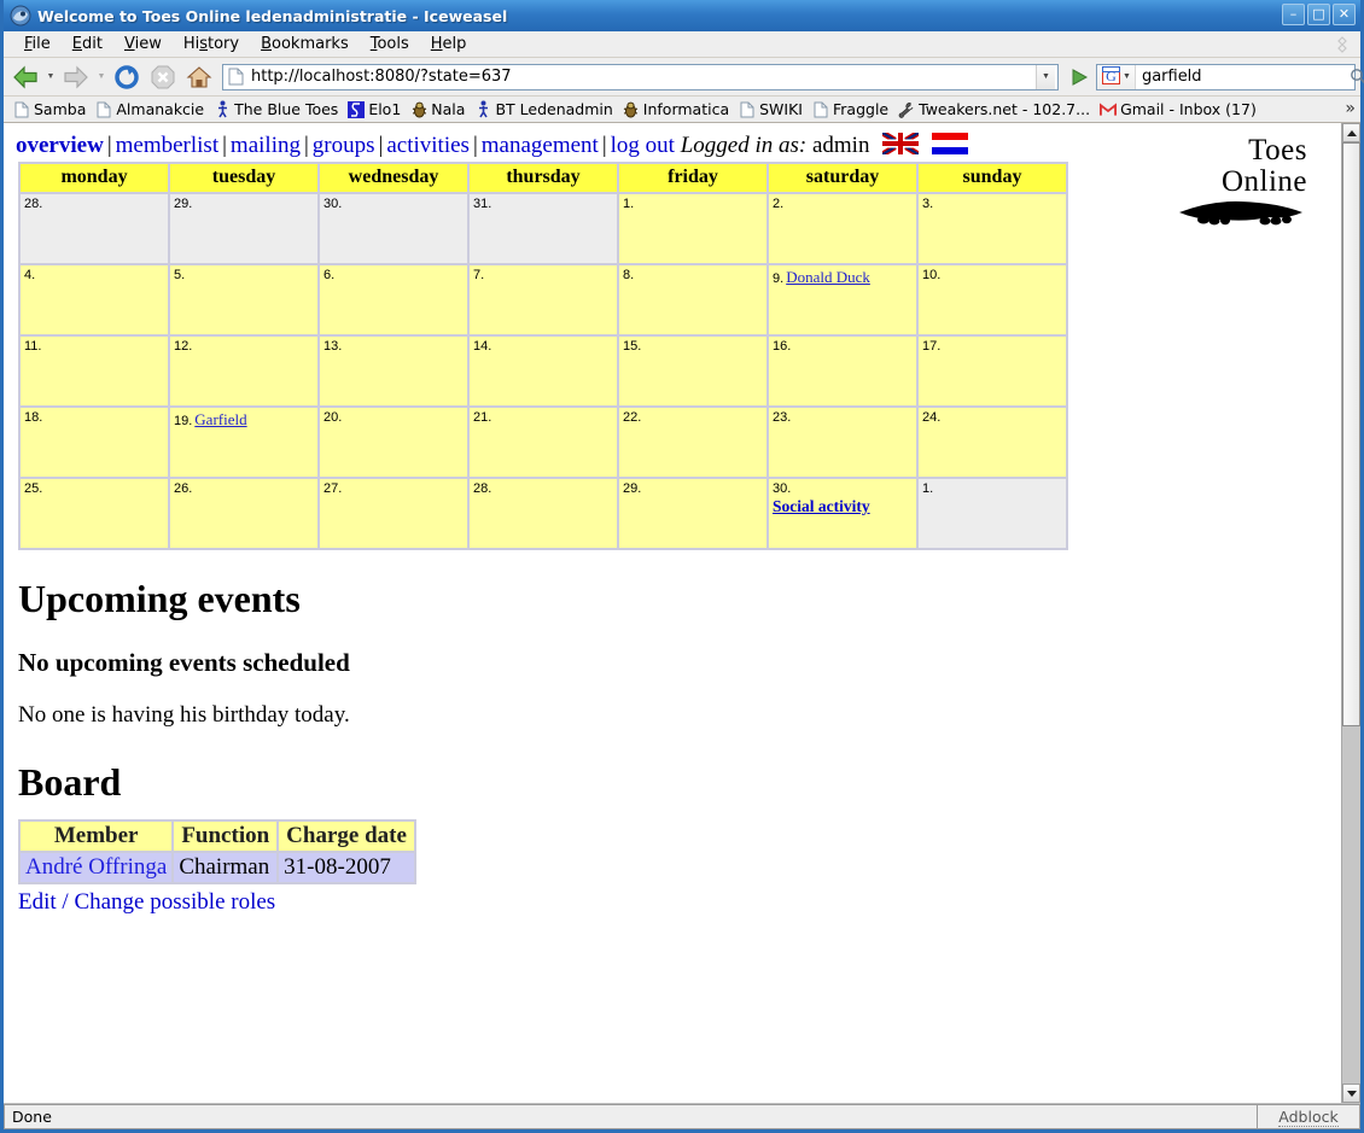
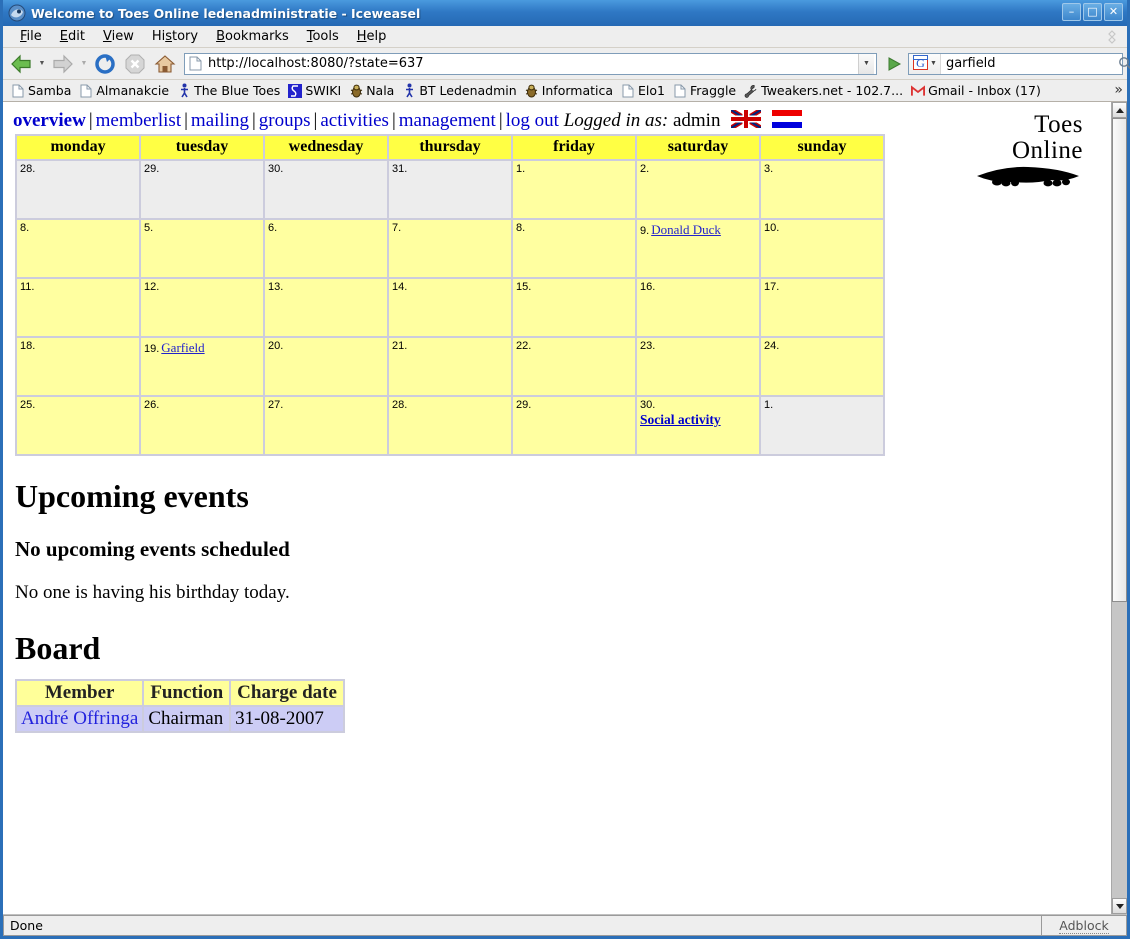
  Welcome to Toes Online ledenadministratie - Iceweasel
  –
  □
  ✕
  File
  Edit
  View
  History
  Bookmarks
  Tools
  Help
  http://localhost:8080/?state=637
  G
  garfield
  Samba
  Almanakcie
  The Blue Toes
- Elo1
+ SWIKI
  Nala
  BT Ledenadmin
  Informatica
- SWIKI
+ Elo1
  Fraggle
  Tweakers.net - 102.7...
  Gmail - Inbox (17)
  »
  overview | memberlist | mailing | groups | activities | management | log out Logged in as: admin
  Toes
  Online
  monday	tuesday	wednesday	thursday	friday	saturday	sunday
  28.	29.	30.	31.	1.	2.	3.
- 4.	5.	6.	7.	8.	9. Donald Duck	10.
+ 8.	5.	6.	7.	8.	9. Donald Duck	10.
  11.	12.	13.	14.	15.	16.	17.
  18.	19. Garfield	20.	21.	22.	23.	24.
  25.	26.	27.	28.	29.	30.Social activity	1.
  Upcoming events
  No upcoming events scheduled
  No one is having his birthday today.
  Board
  Member	Function	Charge date
  André Offringa	Chairman	31-08-2007
- Edit / Change possible roles
  Done
  Adblock
